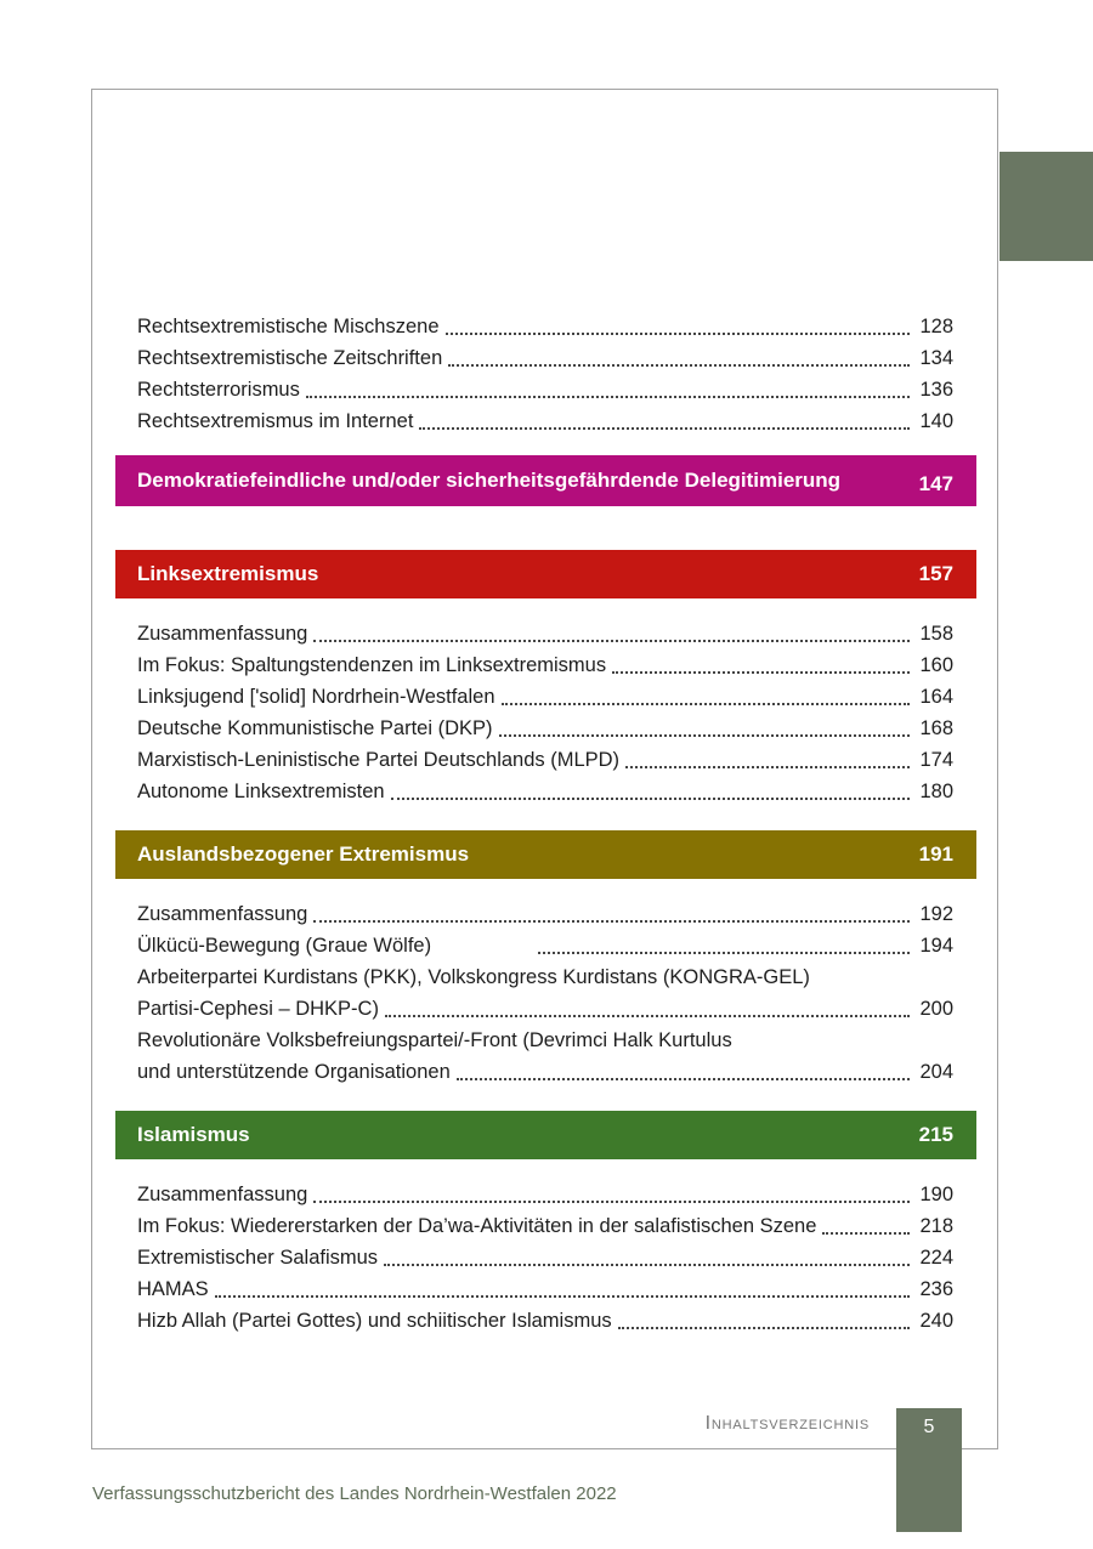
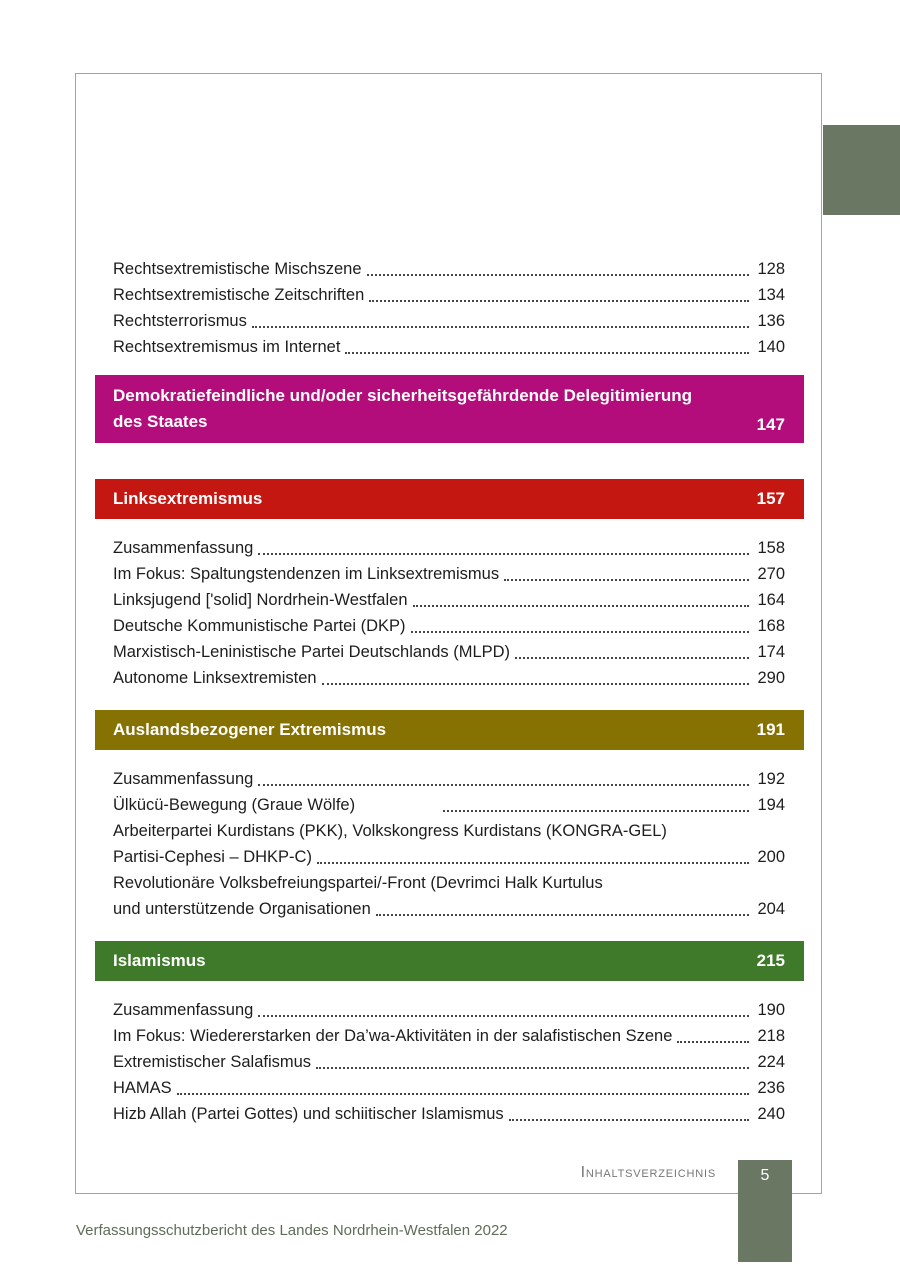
  Rechtsextremistische Mischszene
  128
  Rechtsextremistische Zeitschriften
  134
  Rechtsterrorismus
  136
  Rechtsextremismus im Internet
  140
  Demokratiefeindliche und/oder sicherheitsgefährdende Delegitimierung
+ des Staates
  147
  Linksextremismus
  157
  Zusammenfassung
  158
  Im Fokus: Spaltungstendenzen im Linksextremismus
- 160
+ 270
  Linksjugend ['solid] Nordrhein-Westfalen
  164
  Deutsche Kommunistische Partei (DKP)
  168
  Marxistisch-Leninistische Partei Deutschlands (MLPD)
  174
  Autonome Linksextremisten
- 180
+ 290
  Auslandsbezogener Extremismus
  191
  Zusammenfassung
  192
  Ülkücü-Bewegung (Graue Wölfe)
  194
  Arbeiterpartei Kurdistans (PKK), Volkskongress Kurdistans (KONGRA-GEL)
  Partisi-Cephesi – DHKP-C)
  200
  Revolutionäre Volksbefreiungspartei/-Front (Devrimci Halk Kurtulus
  und unterstützende Organisationen
  204
  Islamismus
  215
  Zusammenfassung
  190
  Im Fokus: Wiedererstarken der Da’wa-Aktivitäten in der salafistischen Szene
  218
  Extremistischer Salafismus
  224
  HAMAS
  236
  Hizb Allah (Partei Gottes) und schiitischer Islamismus
  240
  Inhaltsverzeichnis
  5
  Verfassungsschutzbericht des Landes Nordrhein-Westfalen 2022
